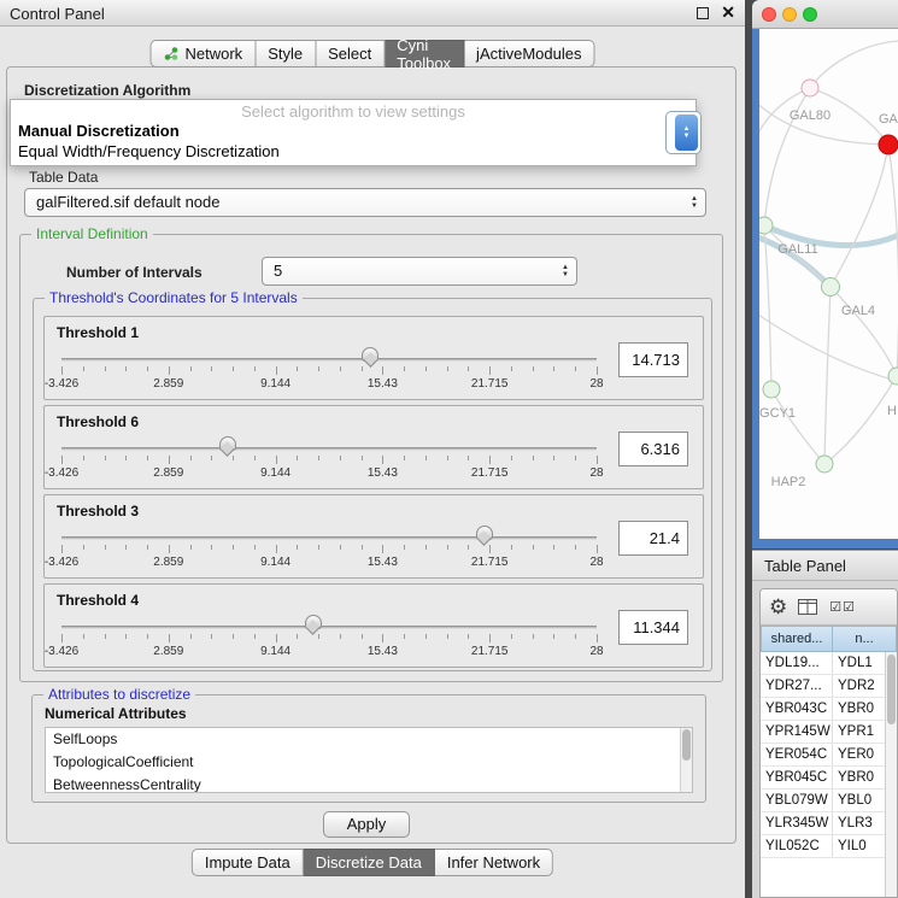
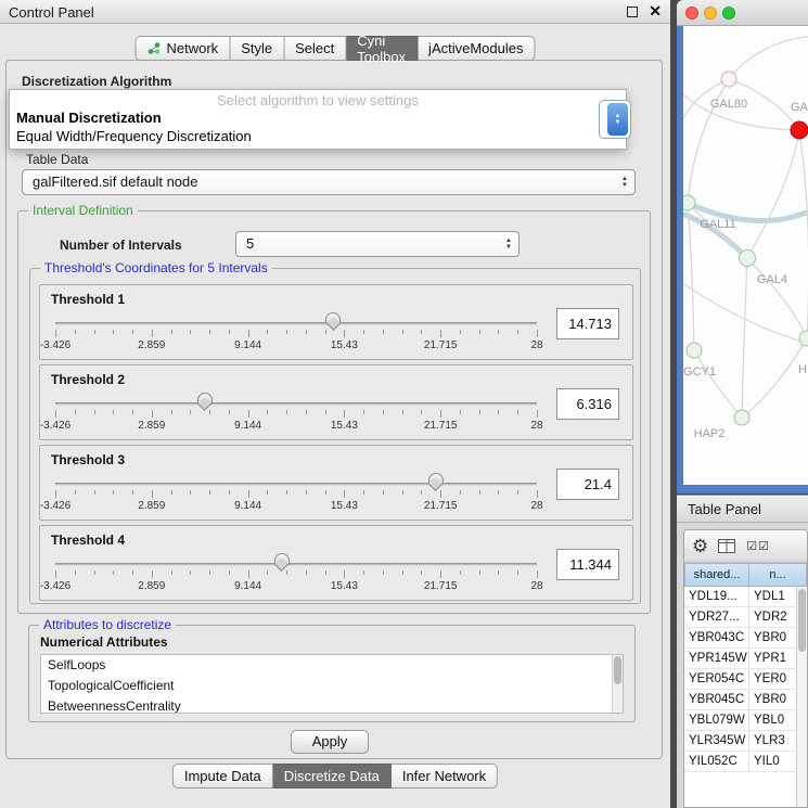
  Control Panel
  ✕
  Network
  Style
  Select
  Cyni Toolbox
  jActiveModules
  Discretization Algorithm
  Table Data
  galFiltered.sif default node
  Interval Definition
  Number of Intervals
  5
  Threshold's Coordinates for 5 Intervals
  Threshold 1
  -3.426
  2.859
  9.144
  15.43
  21.715
  28
  14.713
- Threshold 6
+ Threshold 2
  -3.426
  2.859
  9.144
  15.43
  21.715
  28
  6.316
  Threshold 3
  -3.426
  2.859
  9.144
  15.43
  21.715
  28
  21.4
  Threshold 4
  -3.426
  2.859
  9.144
  15.43
  21.715
  28
  11.344
  Attributes to discretize
  Numerical Attributes
  SelfLoops
  TopologicalCoefficient
  BetweennessCentrality
  Apply
  Impute Data
  Discretize Data
  Infer Network
  Select algorithm to view settings
  Manual Discretization
  Equal Width/Frequency Discretization
  GAL80
  GA
  GAL11
  GAL4
  GCY1
  HAP2
  H
  Table Panel
  ⚙
  ☑☑
  shared...
  n...
  YDL19...
  YDL1
  YDR27...
  YDR2
  YBR043C
  YBR0
  YPR145W
  YPR1
  YER054C
  YER0
  YBR045C
  YBR0
  YBL079W
  YBL0
  YLR345W
  YLR3
  YIL052C
  YIL0
